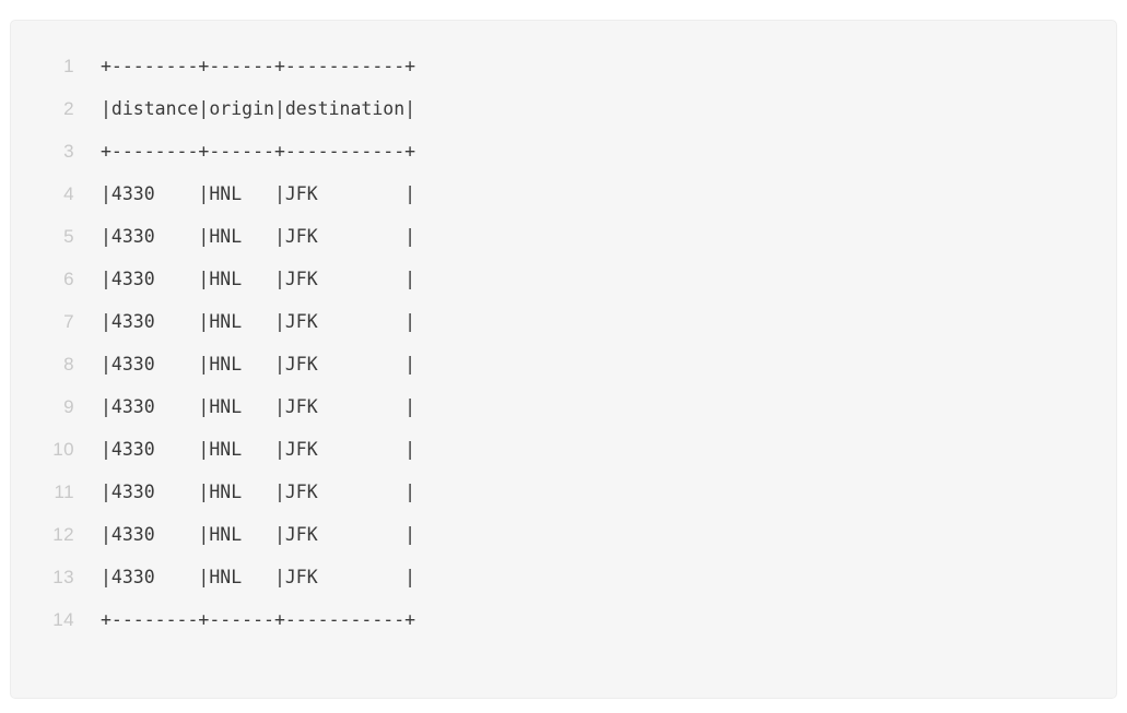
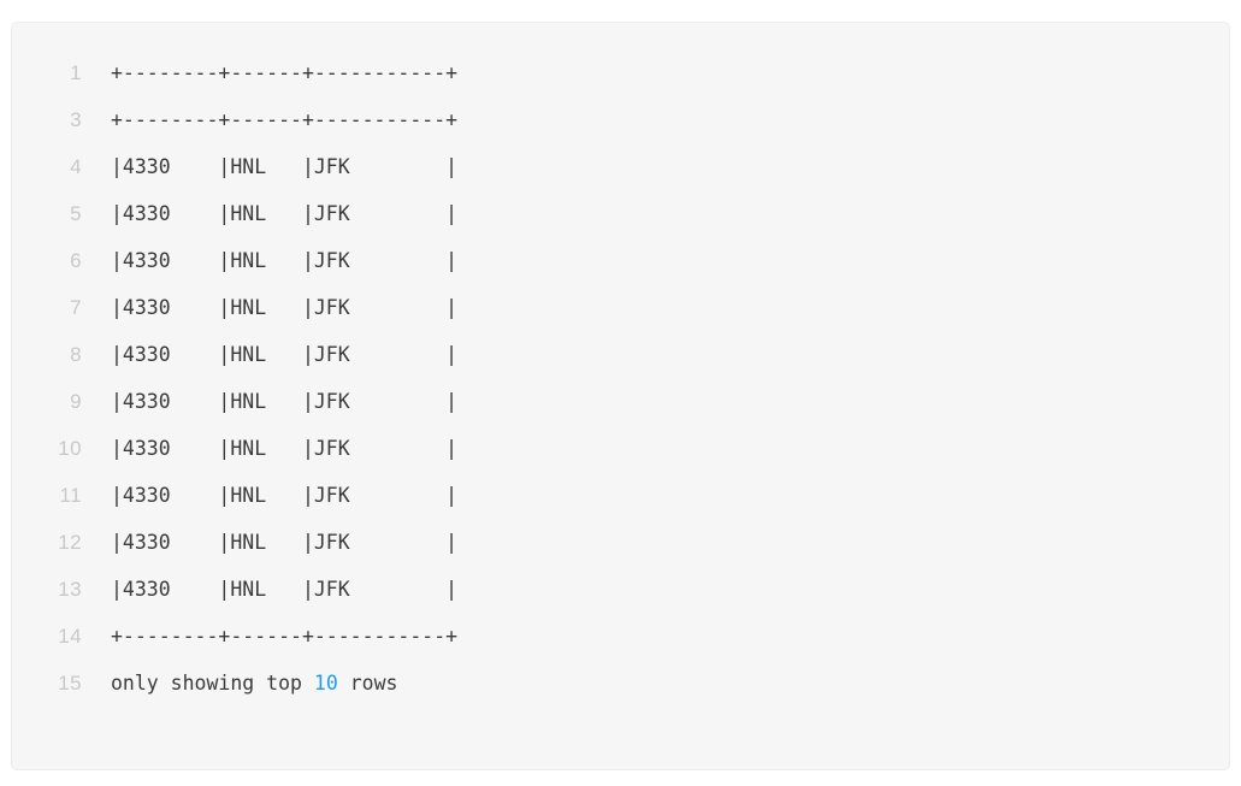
  1
  +--------+------+-----------+
- 2
- |distance|origin|destination|
  3
  +--------+------+-----------+
  4
  |4330 |HNL |JFK |
  5
  |4330 |HNL |JFK |
  6
  |4330 |HNL |JFK |
  7
  |4330 |HNL |JFK |
  8
  |4330 |HNL |JFK |
  9
  |4330 |HNL |JFK |
  10
  |4330 |HNL |JFK |
  11
  |4330 |HNL |JFK |
  12
  |4330 |HNL |JFK |
  13
  |4330 |HNL |JFK |
  14
  +--------+------+-----------+
+ 15
+ only showing top 10 rows
